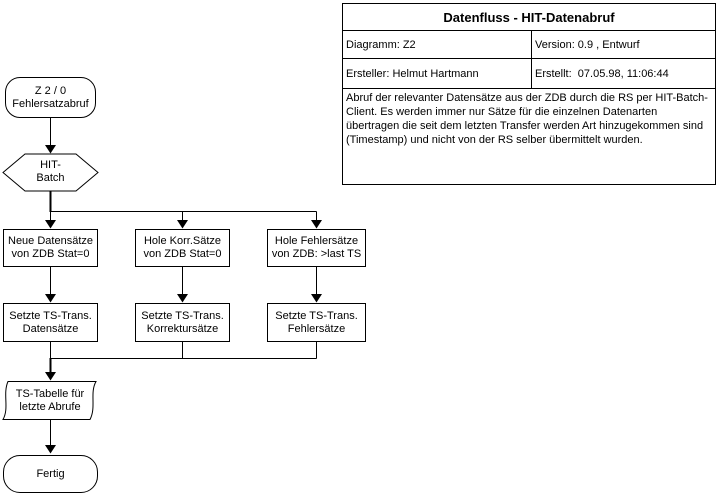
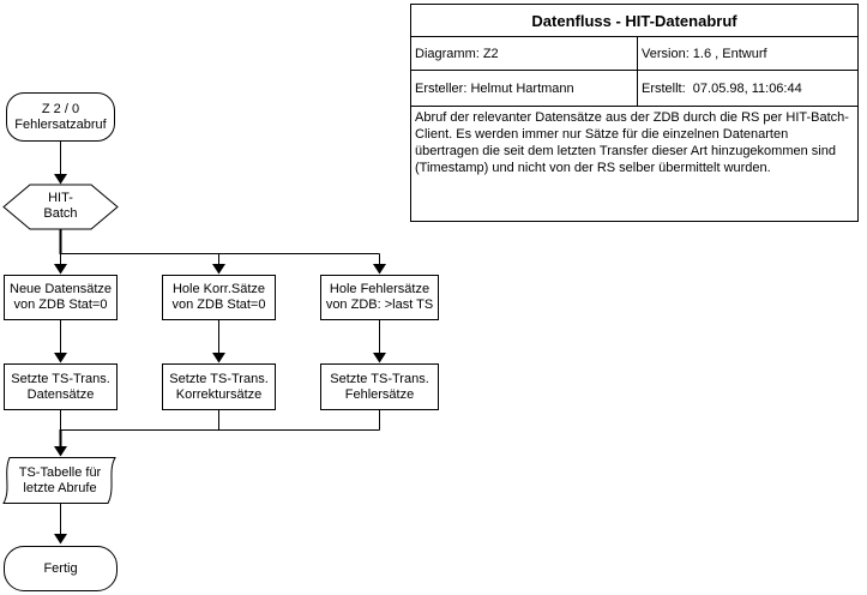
  Z 2 / 0
  Fehlersatzabruf
  HIT-
  Batch
  Neue Datensätze
  von ZDB Stat=0
  Hole Korr.Sätze
  von ZDB Stat=0
  Hole Fehlersätze
  von ZDB: >last TS
  Setzte TS-Trans.
  Datensätze
  Setzte TS-Trans.
  Korrektursätze
  Setzte TS-Trans.
  Fehlersätze
  TS-Tabelle für
  letzte Abrufe
  Fertig
  Datenfluss - HIT-Datenabruf
  Diagramm: Z2
- Version: 0.9 , Entwurf
+ Version: 1.6 , Entwurf
  Ersteller: Helmut Hartmann
  Erstellt: 07.05.98, 11:06:44
- Abruf der relevanter Datensätze aus der ZDB durch die RS per HIT-Batch-Client. Es werden immer nur Sätze für die einzelnen Datenarten übertragen die seit dem letzten Transfer werden Art hinzugekommen sind (Timestamp) und nicht von der RS selber übermittelt wurden.
+ Abruf der relevanter Datensätze aus der ZDB durch die RS per HIT-Batch-Client. Es werden immer nur Sätze für die einzelnen Datenarten übertragen die seit dem letzten Transfer dieser Art hinzugekommen sind (Timestamp) und nicht von der RS selber übermittelt wurden.
